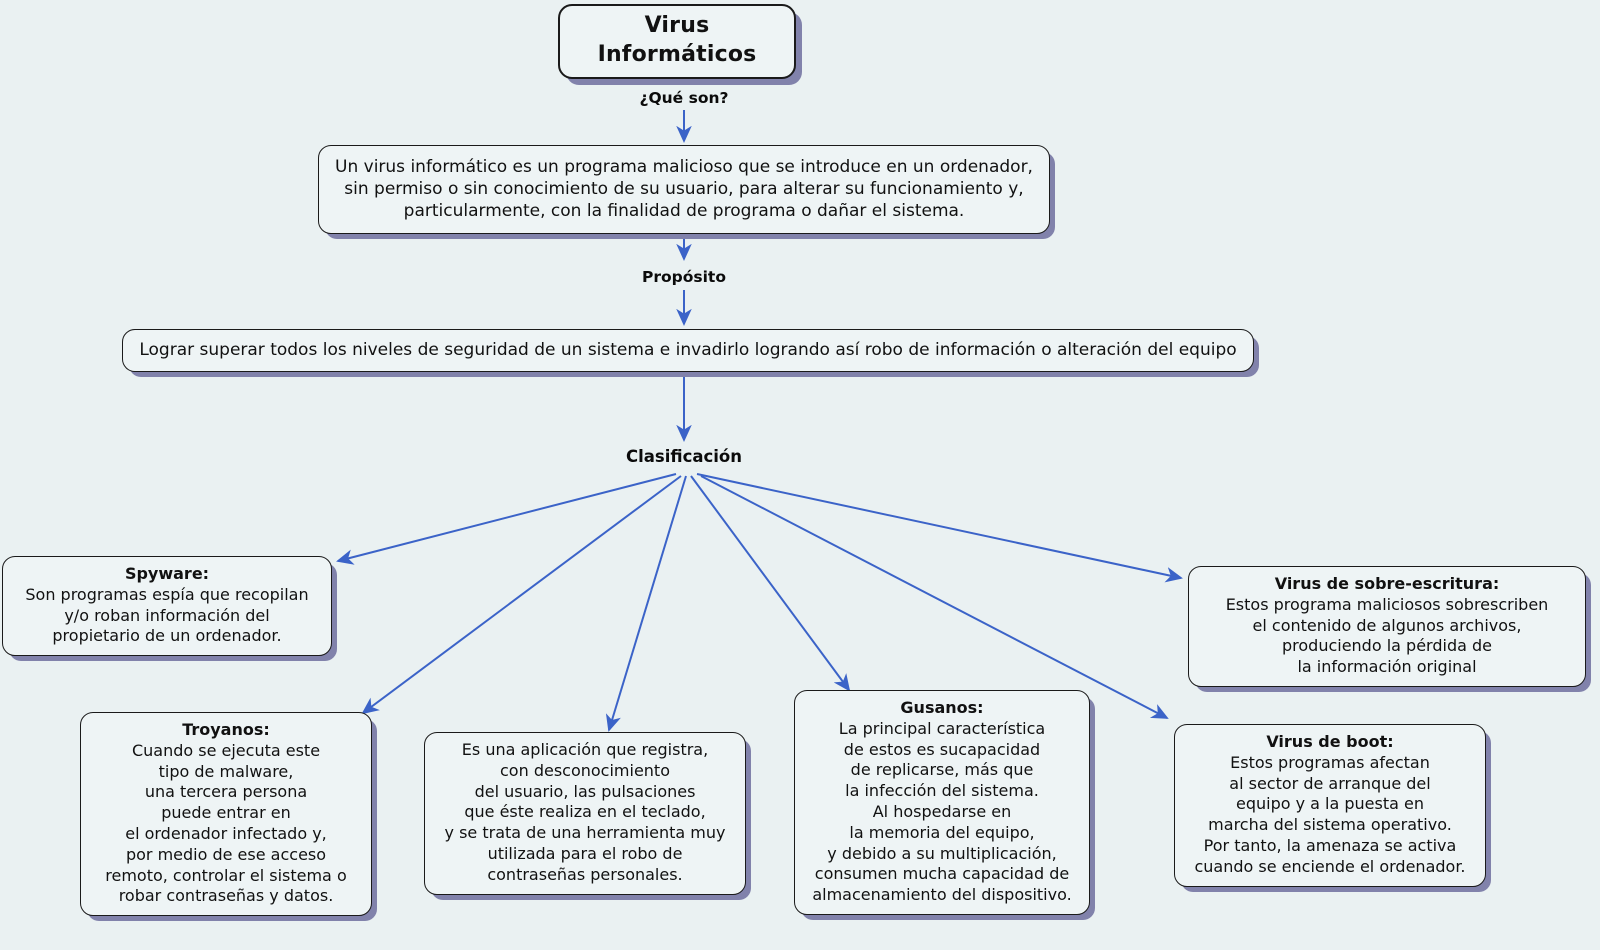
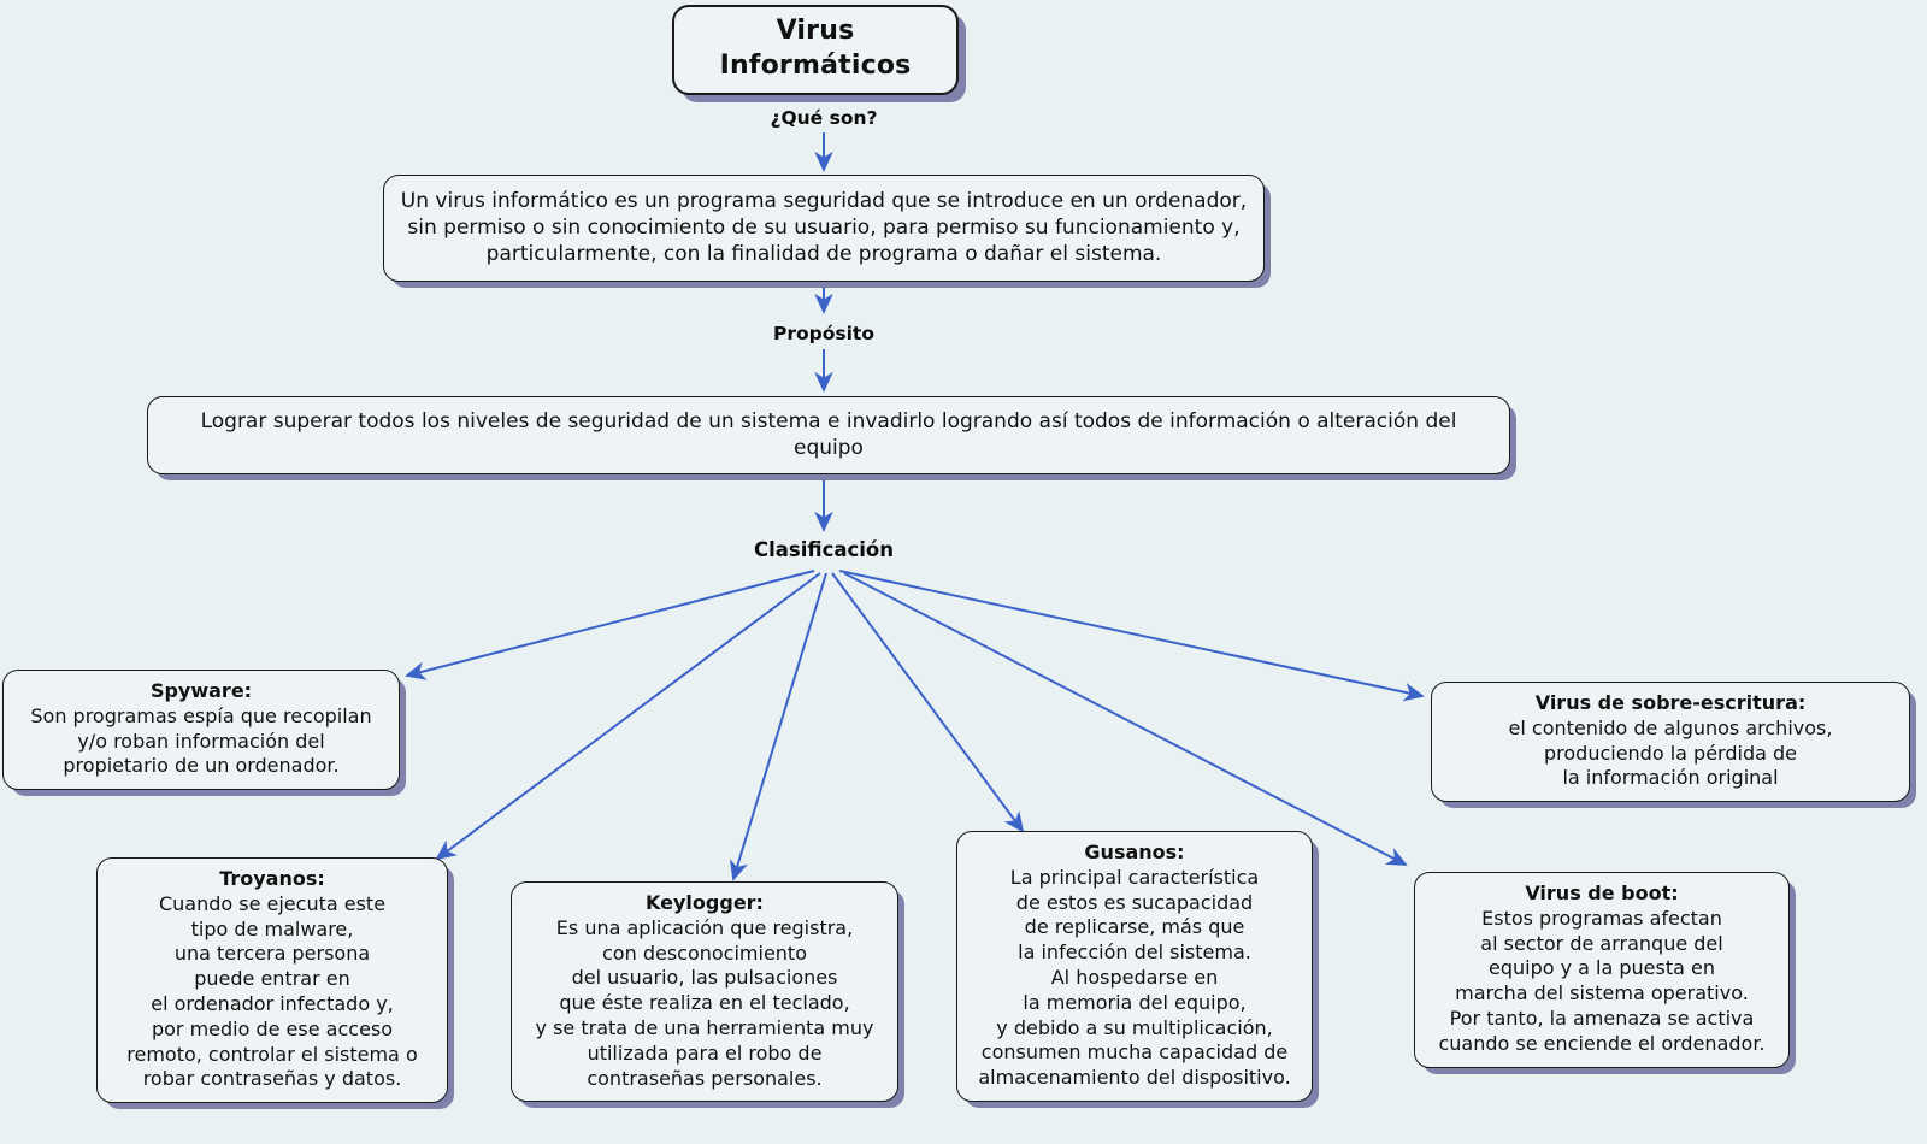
  Virus Informáticos
  ¿Qué son?
  Propósito
  Clasificación
- Un virus informático es un programa malicioso que se introduce en un ordenador,
+ Un virus informático es un programa seguridad que se introduce en un ordenador,
- sin permiso o sin conocimiento de su usuario, para alterar su funcionamiento y,
+ sin permiso o sin conocimiento de su usuario, para permiso su funcionamiento y,
  particularmente, con la finalidad de programa o dañar el sistema.
- Lograr superar todos los niveles de seguridad de un sistema e invadirlo logrando así robo de información o alteración del equipo
+ Lograr superar todos los niveles de seguridad de un sistema e invadirlo logrando así todos de información o alteración del equipo
  Spyware:
  Son programas espía que recopilan
  y/o roban información del
  propietario de un ordenador.
  Troyanos:
  Cuando se ejecuta este
  tipo de malware,
  una tercera persona
  puede entrar en
  el ordenador infectado y,
  por medio de ese acceso
  remoto, controlar el sistema o
  robar contraseñas y datos.
+ Keylogger:
  Es una aplicación que registra,
  con desconocimiento
  del usuario, las pulsaciones
  que éste realiza en el teclado,
  y se trata de una herramienta muy
  utilizada para el robo de
  contraseñas personales.
  Gusanos:
  La principal característica
  de estos es sucapacidad
  de replicarse, más que
  la infección del sistema.
  Al hospedarse en
  la memoria del equipo,
  y debido a su multiplicación,
  consumen mucha capacidad de
  almacenamiento del dispositivo.
  Virus de sobre-escritura:
- Estos programa maliciosos sobrescriben
  el contenido de algunos archivos,
  produciendo la pérdida de
  la información original
  Virus de boot:
  Estos programas afectan
  al sector de arranque del
  equipo y a la puesta en
  marcha del sistema operativo.
  Por tanto, la amenaza se activa
  cuando se enciende el ordenador.
